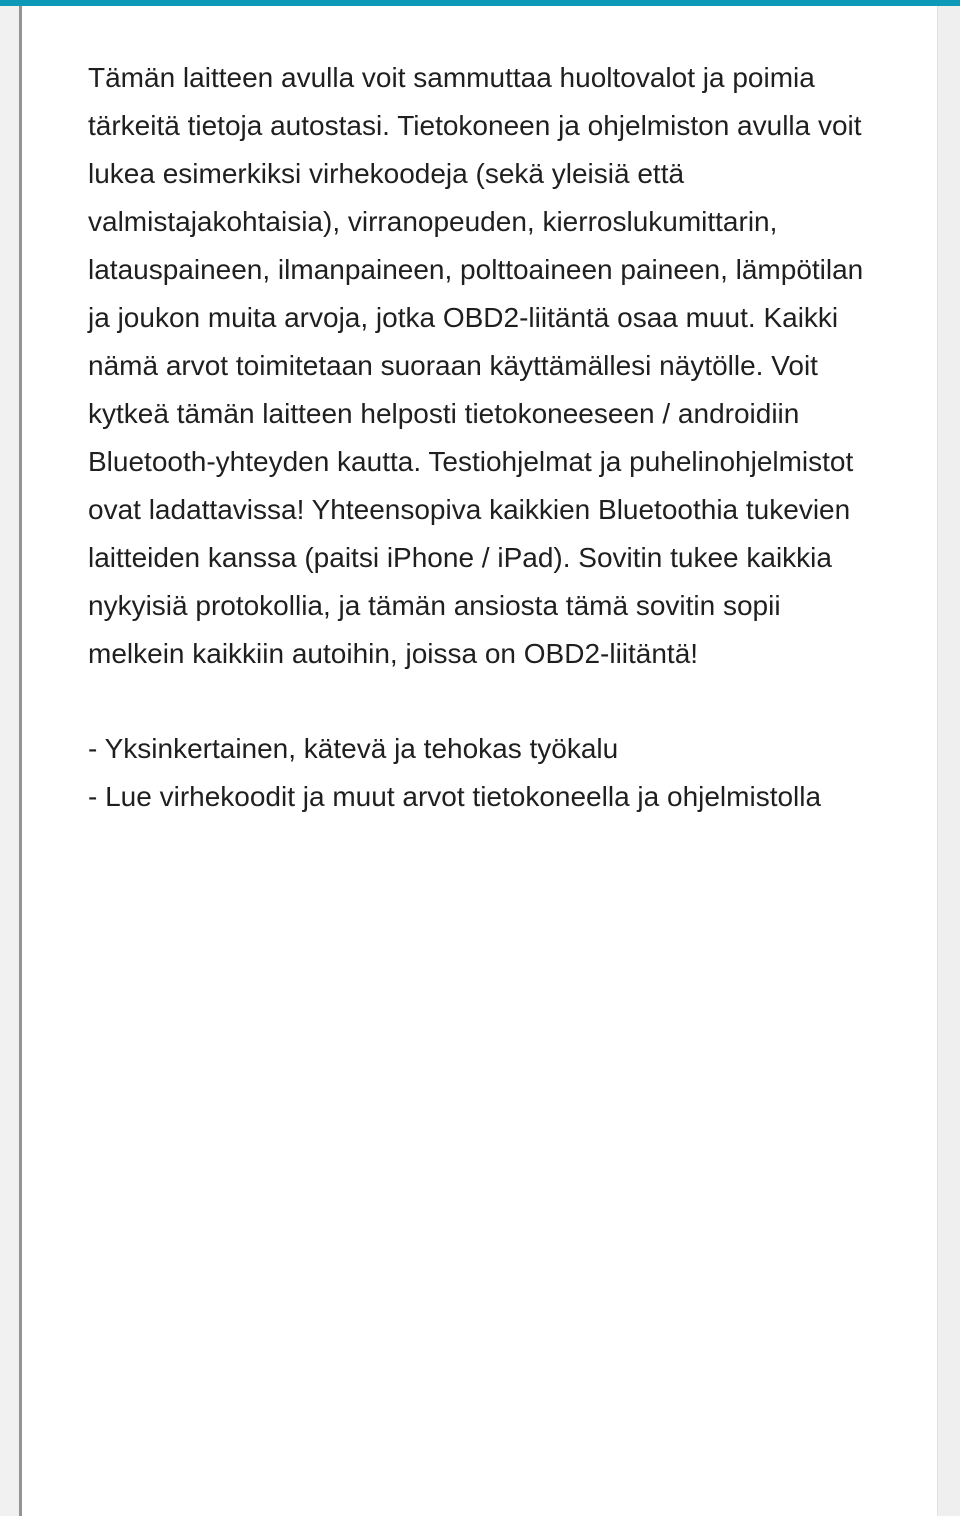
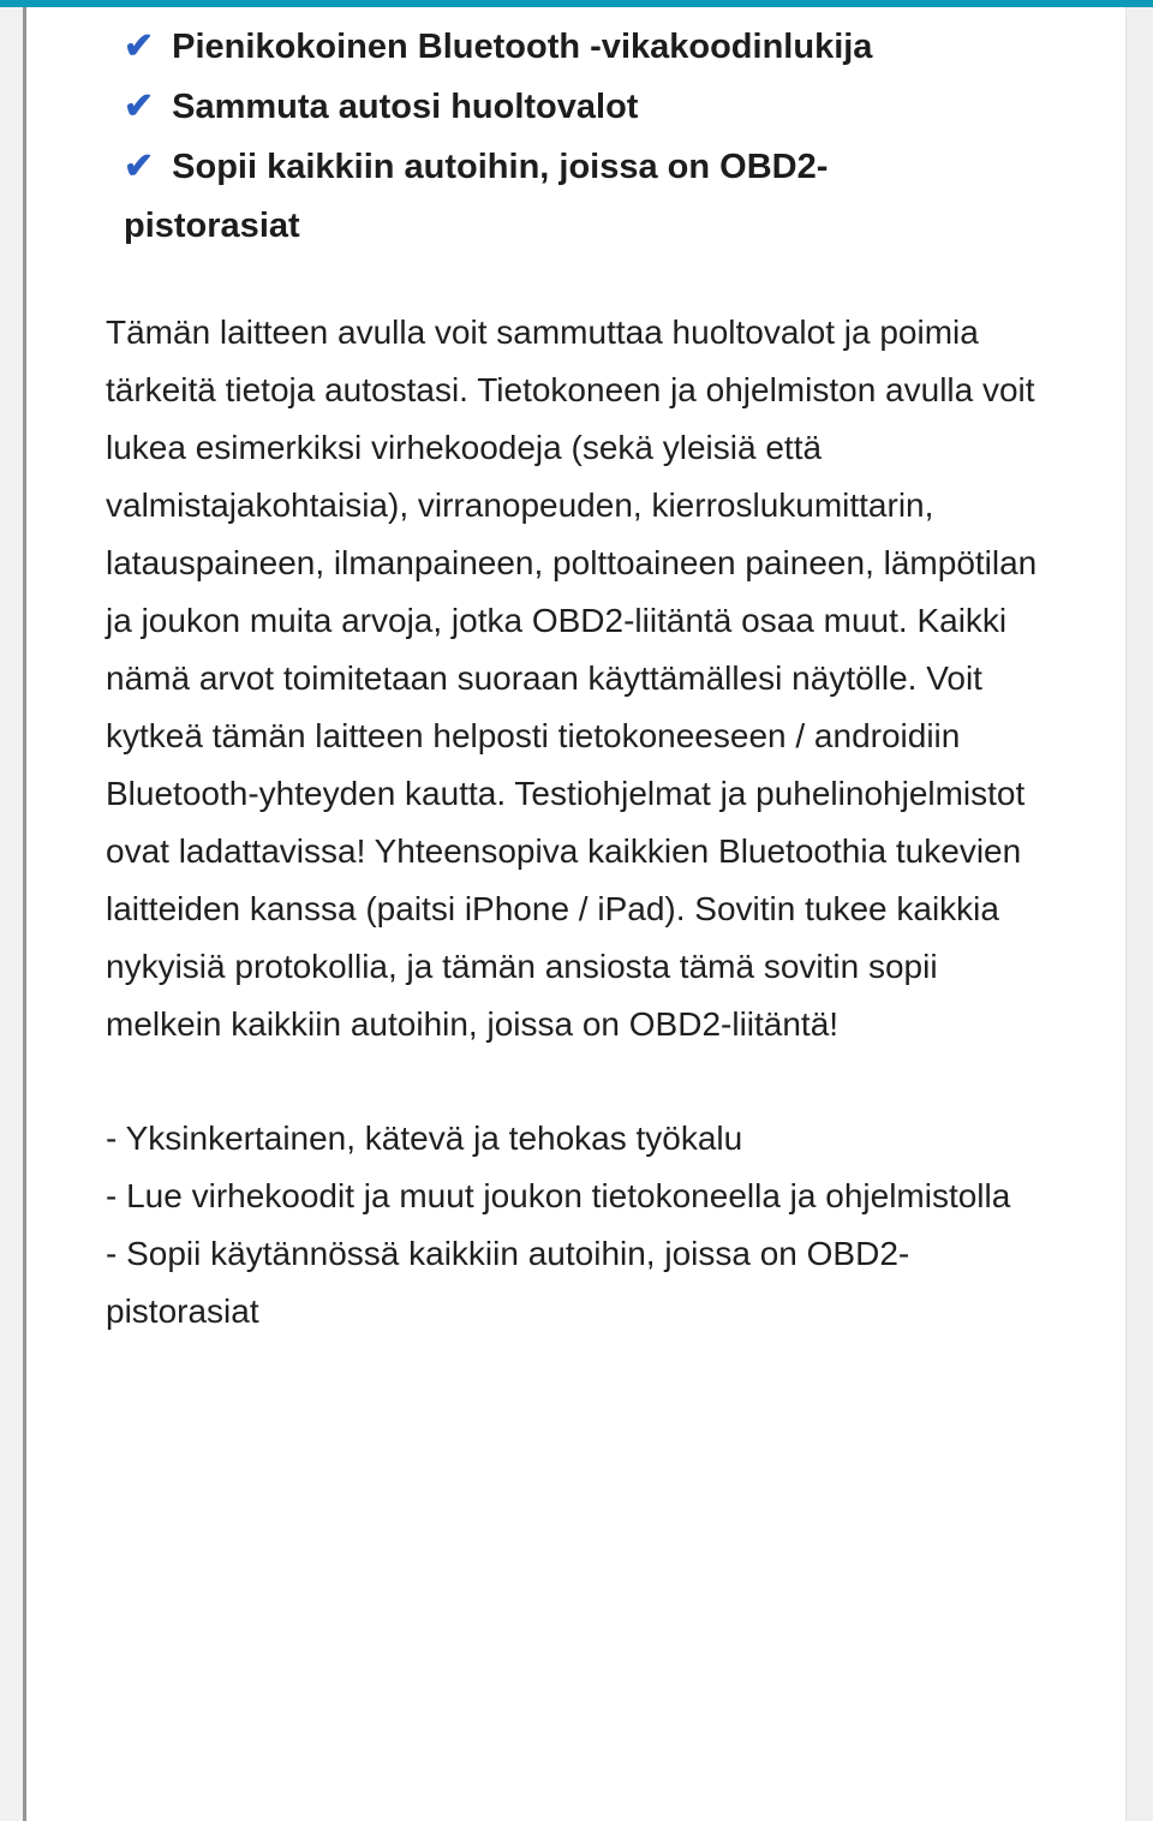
+ ✔ Pienikokoinen Bluetooth -vikakoodinlukija
+ ✔ Sammuta autosi huoltovalot
+ ✔ Sopii kaikkiin autoihin, joissa on OBD2-pistorasiat
  Tämän laitteen avulla voit sammuttaa huoltovalot ja poimia tärkeitä tietoja autostasi. Tietokoneen ja ohjelmiston avulla voit lukea esimerkiksi virhekoodeja (sekä yleisiä että valmistajakohtaisia), virranopeuden, kierroslukumittarin, latauspaineen, ilmanpaineen, polttoaineen paineen, lämpötilan ja joukon muita arvoja, jotka OBD2-liitäntä osaa muut. Kaikki nämä arvot toimitetaan suoraan käyttämällesi näytölle. Voit kytkeä tämän laitteen helposti tietokoneeseen / androidiin Bluetooth-yhteyden kautta. Testiohjelmat ja puhelinohjelmistot ovat ladattavissa! Yhteensopiva kaikkien Bluetoothia tukevien laitteiden kanssa (paitsi iPhone / iPad). Sovitin tukee kaikkia nykyisiä protokollia, ja tämän ansiosta tämä sovitin sopii melkein kaikkiin autoihin, joissa on OBD2-liitäntä!
  - Yksinkertainen, kätevä ja tehokas työkalu
- - Lue virhekoodit ja muut arvot tietokoneella ja ohjelmistolla
+ - Lue virhekoodit ja muut joukon tietokoneella ja ohjelmistolla
+ - Sopii käytännössä kaikkiin autoihin, joissa on OBD2-pistorasiat
